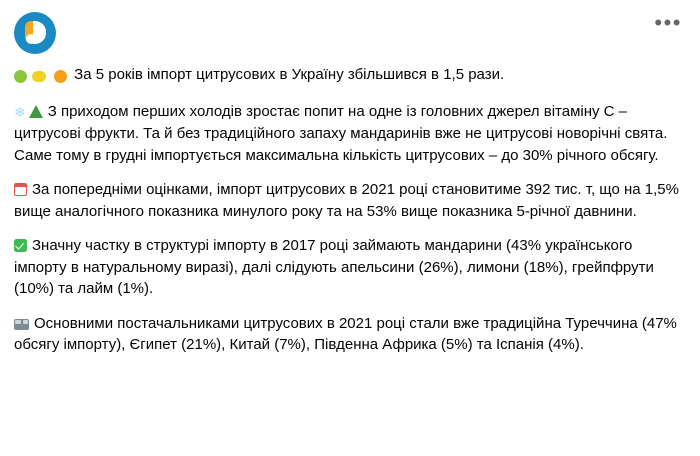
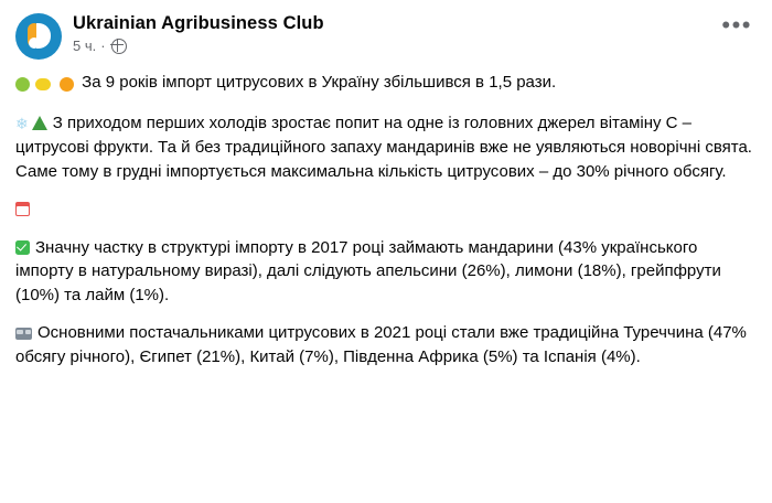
+ Ukrainian Agribusiness Club
+ 5 ч.
+ ·
  •••
- За 5 років імпорт цитрусових в Україну збільшився в 1,5 рази.
+ За 9 років імпорт цитрусових в Україну збільшився в 1,5 рази.
- ❄ З приходом перших холодів зростає попит на одне із головних джерел вітаміну С – цитрусові фрукти. Та й без традиційного запаху мандаринів вже не цитрусові новорічні свята. Саме тому в грудні імпортується максимальна кількість цитрусових – до 30% річного обсягу.
+ ❄ З приходом перших холодів зростає попит на одне із головних джерел вітаміну С – цитрусові фрукти. Та й без традиційного запаху мандаринів вже не уявляються новорічні свята. Саме тому в грудні імпортується максимальна кількість цитрусових – до 30% річного обсягу.
- За попередніми оцінками, імпорт цитрусових в 2021 році становитиме 392 тис. т, що на 1,5% вище аналогічного показника минулого року та на 53% вище показника 5-річної давнини.
  Значну частку в структурі імпорту в 2017 році займають мандарини (43% українського імпорту в натуральному виразі), далі слідують апельсини (26%), лимони (18%), грейпфрути (10%) та лайм (1%).
- Основними постачальниками цитрусових в 2021 році стали вже традиційна Туреччина (47% обсягу імпорту), Єгипет (21%), Китай (7%), Південна Африка (5%) та Іспанія (4%).
+ Основними постачальниками цитрусових в 2021 році стали вже традиційна Туреччина (47% обсягу річного), Єгипет (21%), Китай (7%), Південна Африка (5%) та Іспанія (4%).
